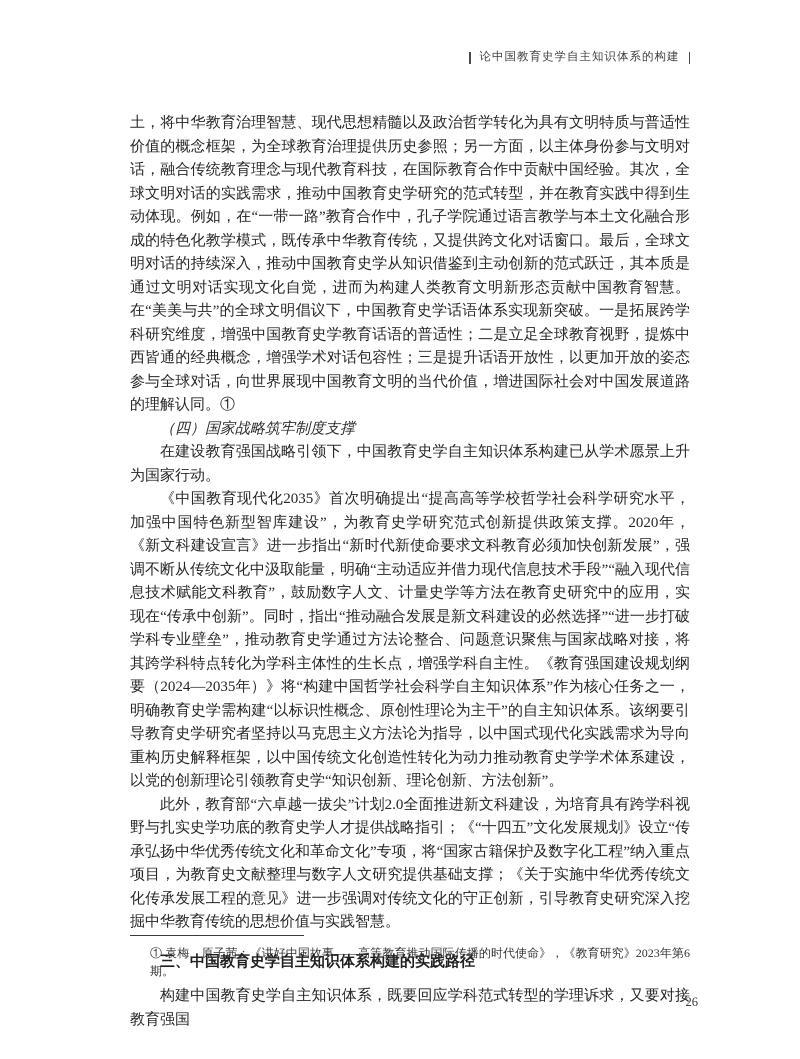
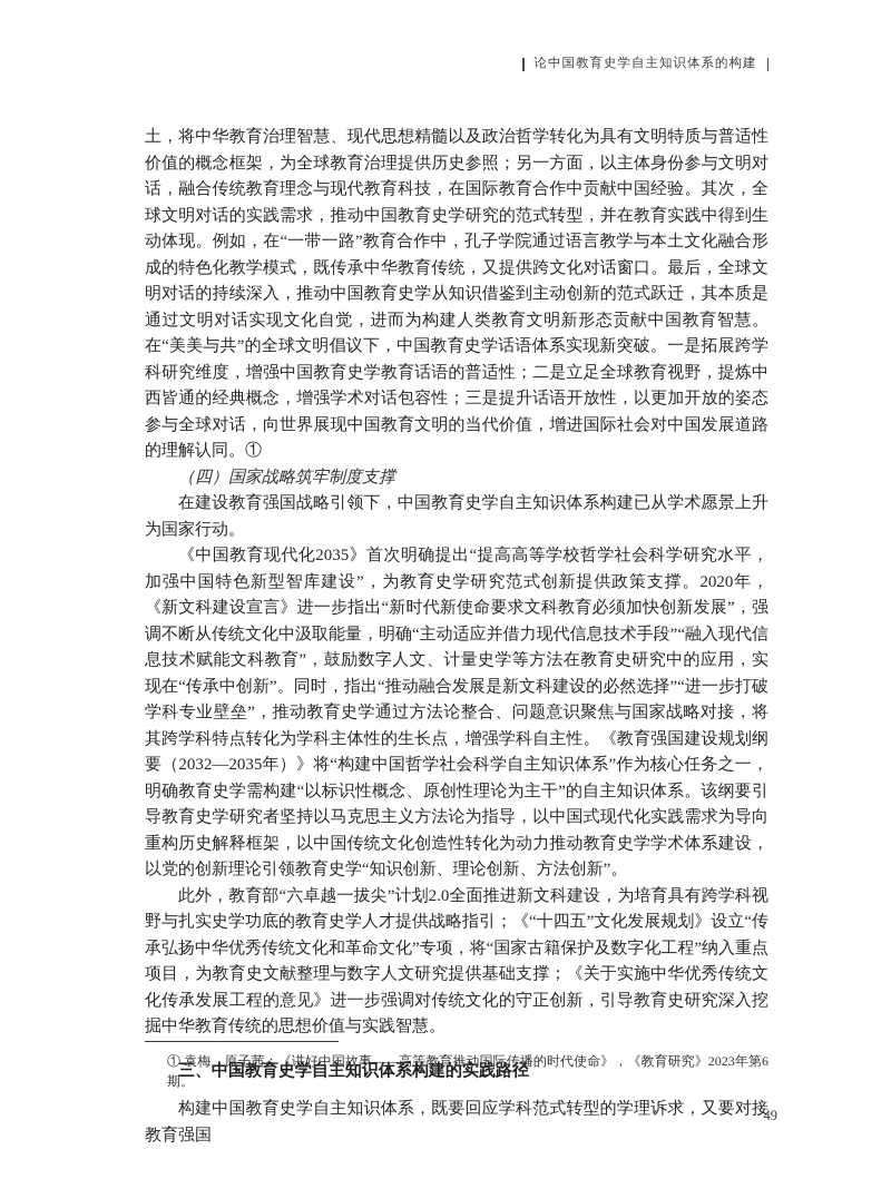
  论中国教育史学自主知识体系的构建
  土，将中华教育治理智慧、现代思想精髓以及政治哲学转化为具有文明特质与普适性价值的概念框架，为全球教育治理提供历史参照；另一方面，以主体身份参与文明对话，融合传统教育理念与现代教育科技，在国际教育合作中贡献中国经验。其次，全球文明对话的实践需求，推动中国教育史学研究的范式转型，并在教育实践中得到生动体现。例如，在“一带一路”教育合作中，孔子学院通过语言教学与本土文化融合形成的特色化教学模式，既传承中华教育传统，又提供跨文化对话窗口。最后，全球文明对话的持续深入，推动中国教育史学从知识借鉴到主动创新的范式跃迁，其本质是通过文明对话实现文化自觉，进而为构建人类教育文明新形态贡献中国教育智慧。在“美美与共”的全球文明倡议下，中国教育史学话语体系实现新突破。一是拓展跨学科研究维度，增强中国教育史学教育话语的普适性；二是立足全球教育视野，提炼中西皆通的经典概念，增强学术对话包容性；三是提升话语开放性，以更加开放的姿态参与全球对话，向世界展现中国教育文明的当代价值，增进国际社会对中国发展道路的理解认同。①
  （四）国家战略筑牢制度支撑
  在建设教育强国战略引领下，中国教育史学自主知识体系构建已从学术愿景上升为国家行动。
- 《中国教育现代化2035》首次明确提出“提高高等学校哲学社会科学研究水平，加强中国特色新型智库建设”，为教育史学研究范式创新提供政策支撑。2020年，《新文科建设宣言》进一步指出“新时代新使命要求文科教育必须加快创新发展”，强调不断从传统文化中汲取能量，明确“主动适应并借力现代信息技术手段”“融入现代信息技术赋能文科教育”，鼓励数字人文、计量史学等方法在教育史研究中的应用，实现在“传承中创新”。同时，指出“推动融合发展是新文科建设的必然选择”“进一步打破学科专业壁垒”，推动教育史学通过方法论整合、问题意识聚焦与国家战略对接，将其跨学科特点转化为学科主体性的生长点，增强学科自主性。《教育强国建设规划纲要（2024—2035年）》将“构建中国哲学社会科学自主知识体系”作为核心任务之一，明确教育史学需构建“以标识性概念、原创性理论为主干”的自主知识体系。该纲要引导教育史学研究者坚持以马克思主义方法论为指导，以中国式现代化实践需求为导向重构历史解释框架，以中国传统文化创造性转化为动力推动教育史学学术体系建设，以党的创新理论引领教育史学“知识创新、理论创新、方法创新”。
+ 《中国教育现代化2035》首次明确提出“提高高等学校哲学社会科学研究水平，加强中国特色新型智库建设”，为教育史学研究范式创新提供政策支撑。2020年，《新文科建设宣言》进一步指出“新时代新使命要求文科教育必须加快创新发展”，强调不断从传统文化中汲取能量，明确“主动适应并借力现代信息技术手段”“融入现代信息技术赋能文科教育”，鼓励数字人文、计量史学等方法在教育史研究中的应用，实现在“传承中创新”。同时，指出“推动融合发展是新文科建设的必然选择”“进一步打破学科专业壁垒”，推动教育史学通过方法论整合、问题意识聚焦与国家战略对接，将其跨学科特点转化为学科主体性的生长点，增强学科自主性。《教育强国建设规划纲要（2032—2035年）》将“构建中国哲学社会科学自主知识体系”作为核心任务之一，明确教育史学需构建“以标识性概念、原创性理论为主干”的自主知识体系。该纲要引导教育史学研究者坚持以马克思主义方法论为指导，以中国式现代化实践需求为导向重构历史解释框架，以中国传统文化创造性转化为动力推动教育史学学术体系建设，以党的创新理论引领教育史学“知识创新、理论创新、方法创新”。
  此外，教育部“六卓越一拔尖”计划2.0全面推进新文科建设，为培育具有跨学科视野与扎实史学功底的教育史学人才提供战略指引；《“十四五”文化发展规划》设立“传承弘扬中华优秀传统文化和革命文化”专项，将“国家古籍保护及数字化工程”纳入重点项目，为教育史文献整理与数字人文研究提供基础支撑；《关于实施中华优秀传统文化传承发展工程的意见》进一步强调对传统文化的守正创新，引导教育史研究深入挖掘中华教育传统的思想价值与实践智慧。
  三、中国教育史学自主知识体系构建的实践路径
  构建中国教育史学自主知识体系，既要回应学科范式转型的学理诉求，又要对接教育强国
  ① 袁梅、原子茜：《讲好中国故事——高等教育推动国际传播的时代使命》，《教育研究》2023年第6期。
- 26
+ 49
